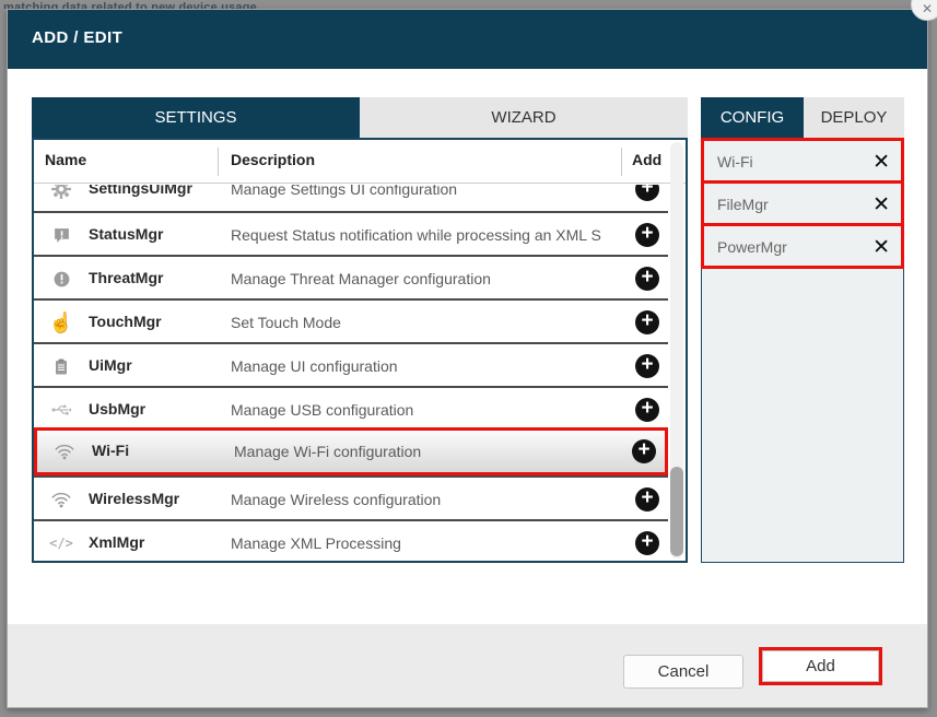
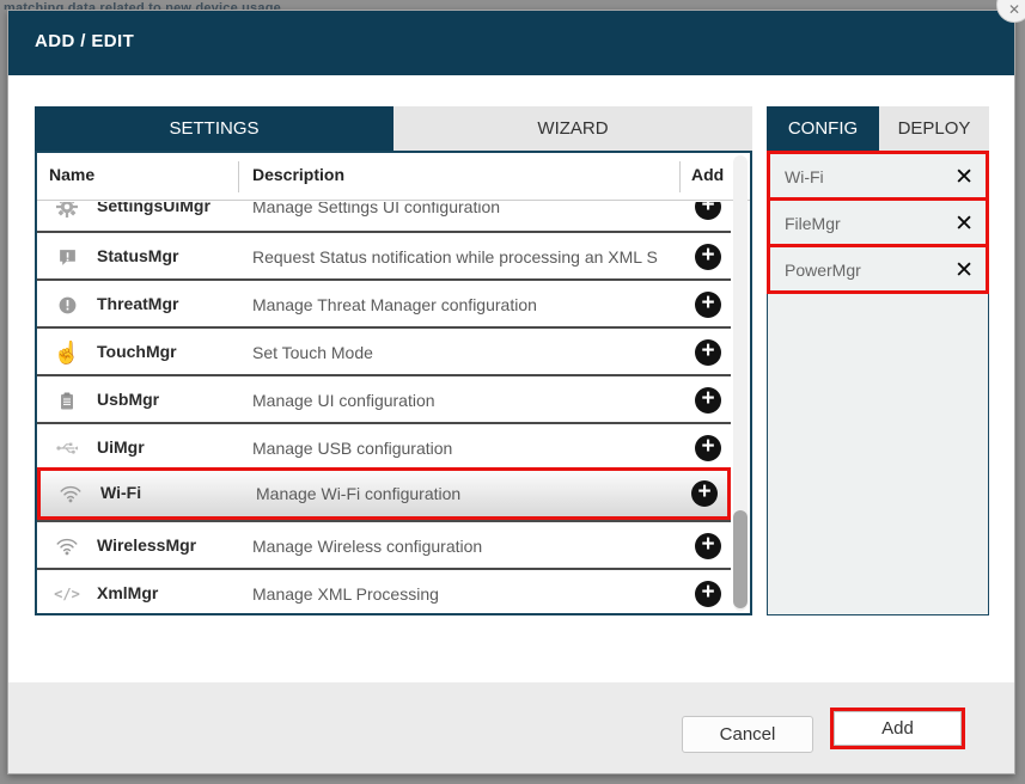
  matching data related to new device usage
  ✕
  ADD / EDIT
  SETTINGS
  WIZARD
  Name
  Description
  Add
  SettingsUiMgr
  Manage Settings UI configuration
  +
  StatusMgr
  Request Status notification while processing an XML S
  +
  ThreatMgr
  Manage Threat Manager configuration
  +
  ☝
  TouchMgr
  Set Touch Mode
  +
- UiMgr
+ UsbMgr
  Manage UI configuration
  +
- UsbMgr
+ UiMgr
  Manage USB configuration
  +
  Wi-Fi
  Manage Wi-Fi configuration
  +
  WirelessMgr
  Manage Wireless configuration
  +
  </>
  XmlMgr
  Manage XML Processing
  +
  CONFIG
  DEPLOY
  Wi-Fi
  ✕
  FileMgr
  ✕
  PowerMgr
  ✕
  Cancel
  Add
